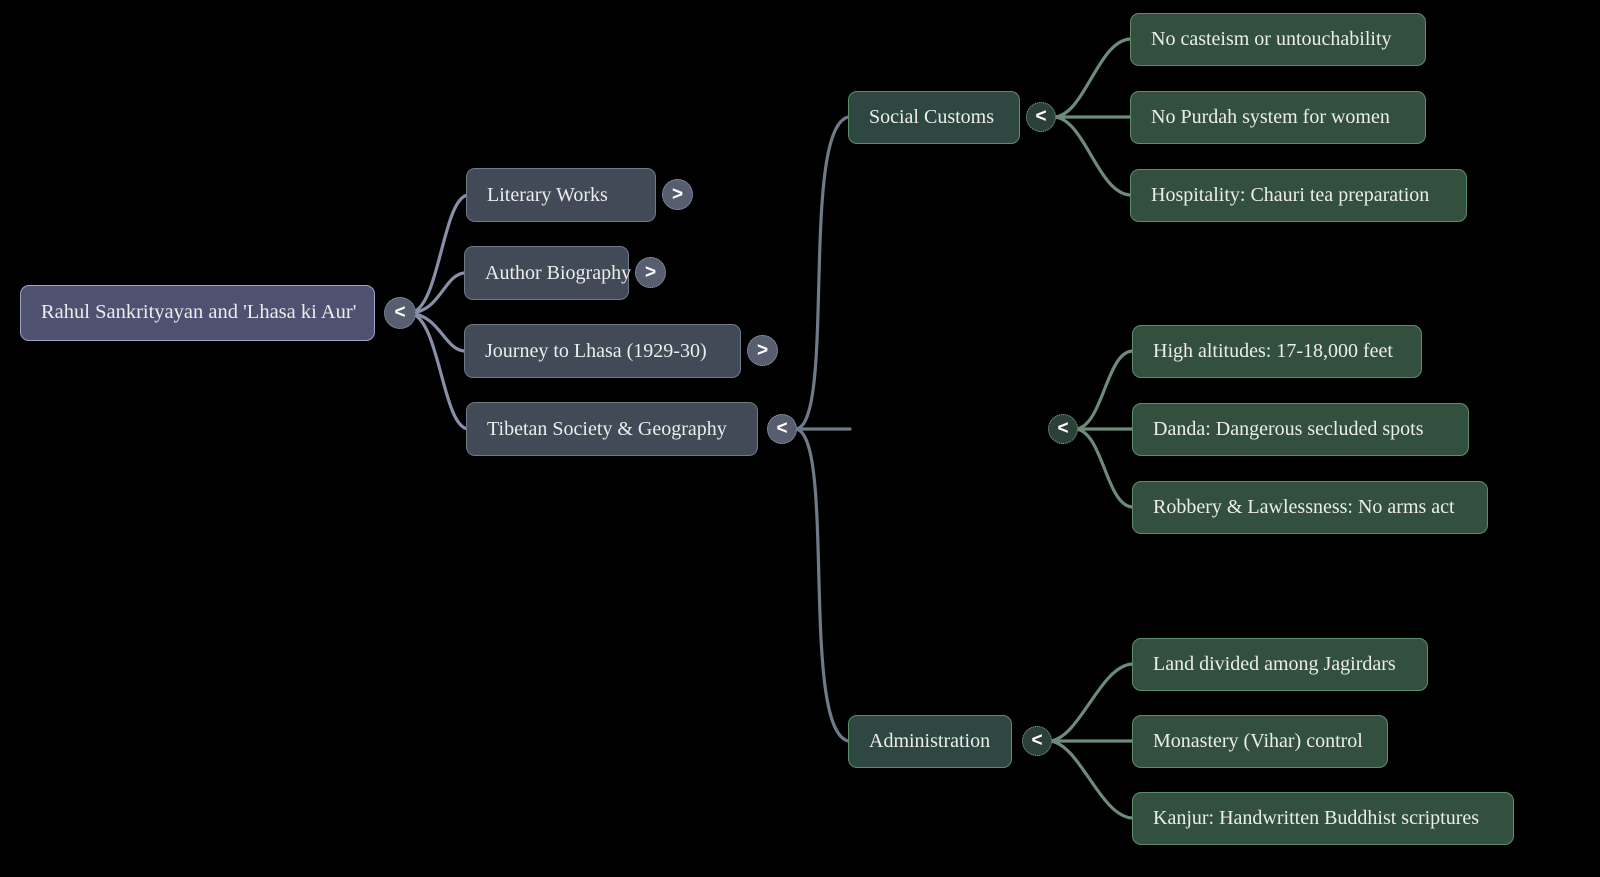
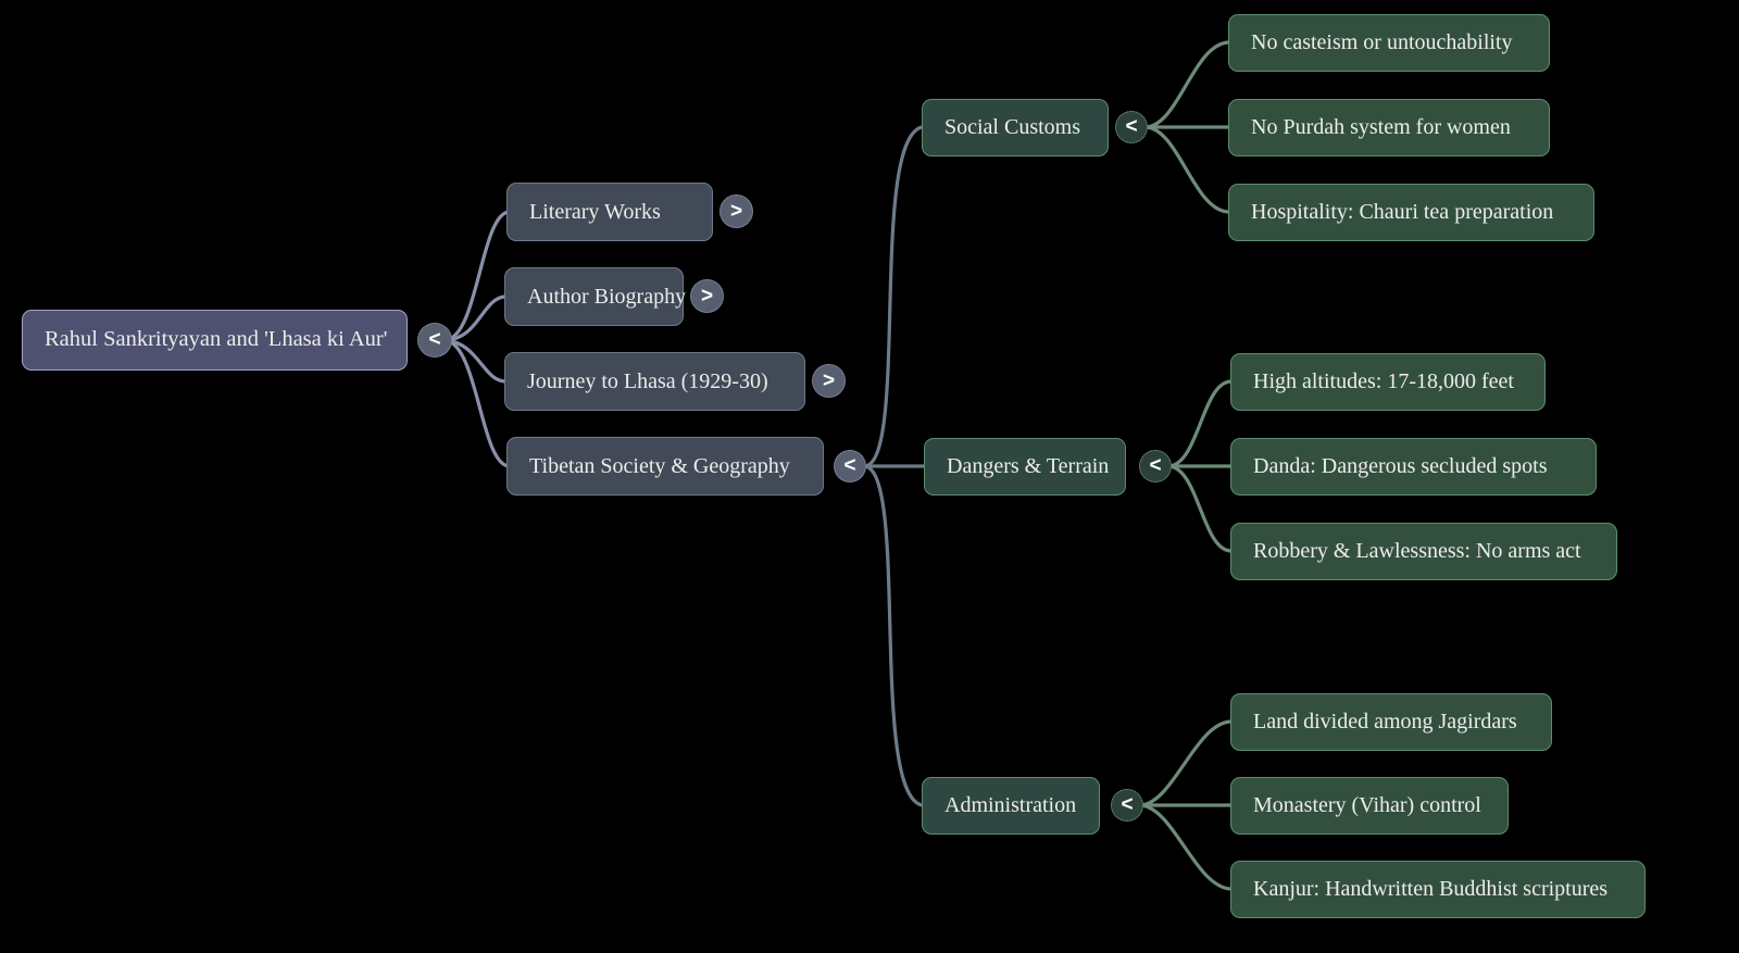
  Rahul Sankrityayan and 'Lhasa ki Aur'
  <
  Literary Works
  >
  Author Biography
  >
  Journey to Lhasa (1929-30)
  >
  Tibetan Society & Geography
  <
  Social Customs
  <
  No casteism or untouchability
  No Purdah system for women
  Hospitality: Chauri tea preparation
+ Dangers & Terrain
  <
  High altitudes: 17-18,000 feet
  Danda: Dangerous secluded spots
  Robbery & Lawlessness: No arms act
  Administration
  <
  Land divided among Jagirdars
  Monastery (Vihar) control
  Kanjur: Handwritten Buddhist scriptures
